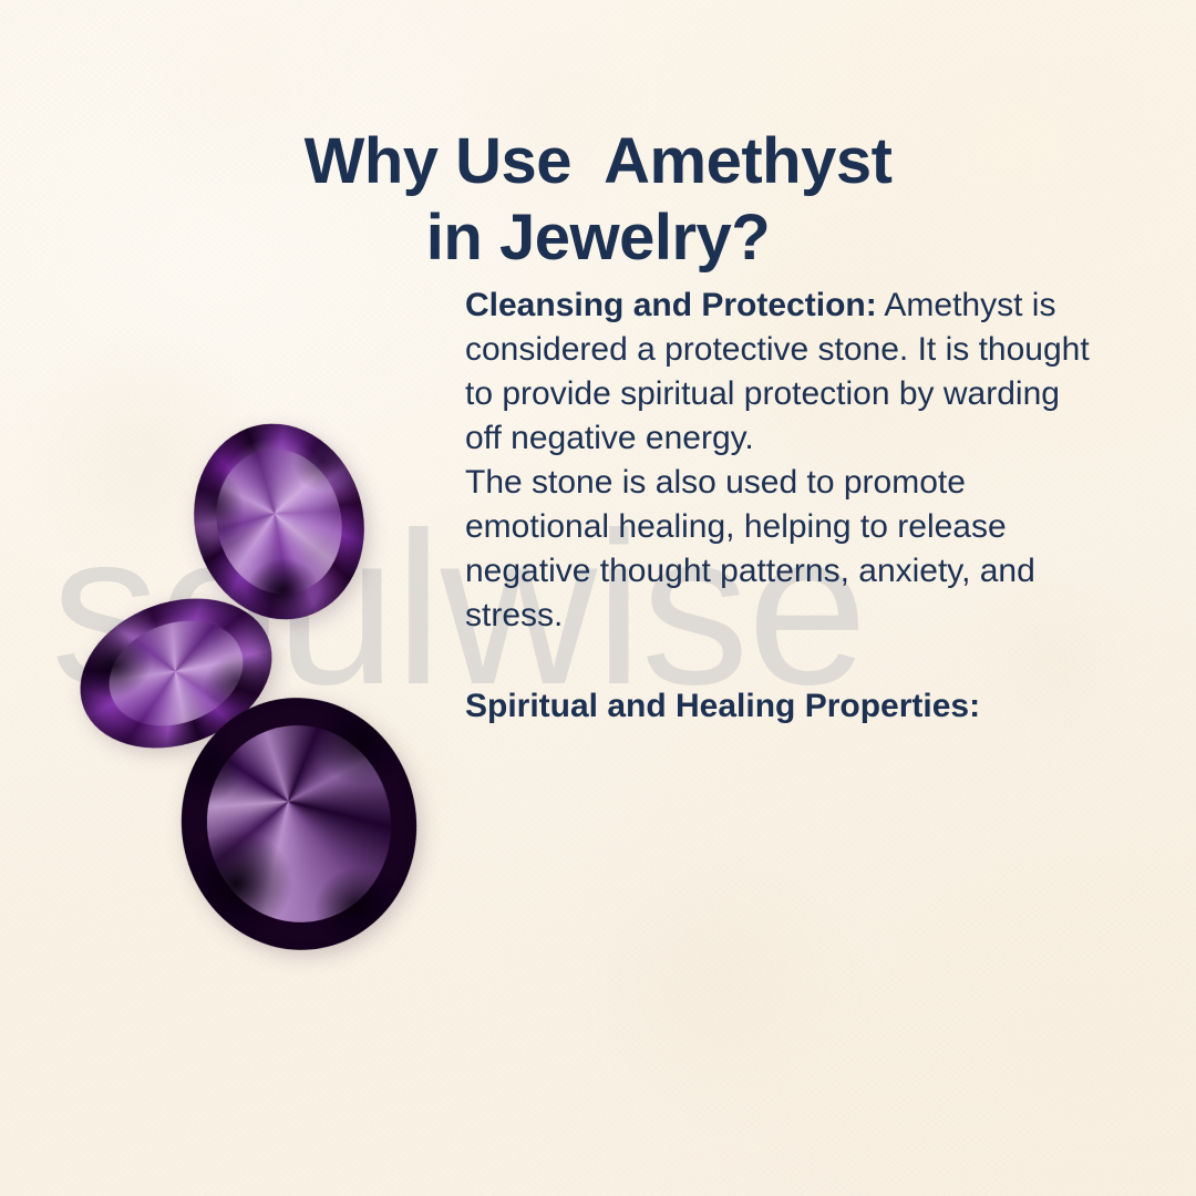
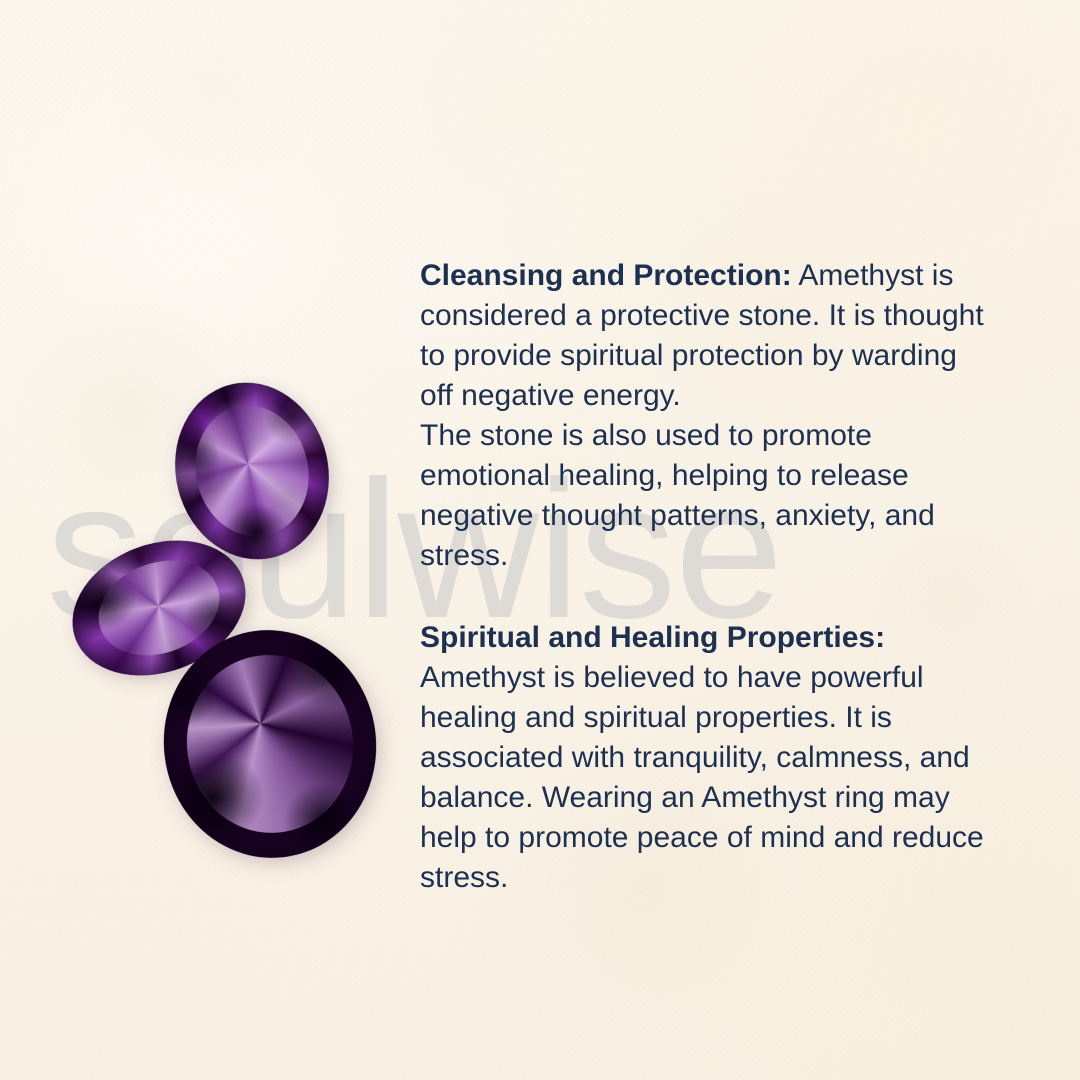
  sulwise
- Why Use Amethyst
- in Jewelry?
  Cleansing and Protection: Amethyst is considered a protective stone. It is thought to provide spiritual protection by warding off negative energy.
  The stone is also used to promote emotional healing, helping to release negative thought patterns, anxiety, and stress.
  Spiritual and Healing Properties:
+ Amethyst is believed to have powerful healing and spiritual properties. It is associated with tranquility, calmness, and balance. Wearing an Amethyst ring may help to promote peace of mind and reduce stress.
